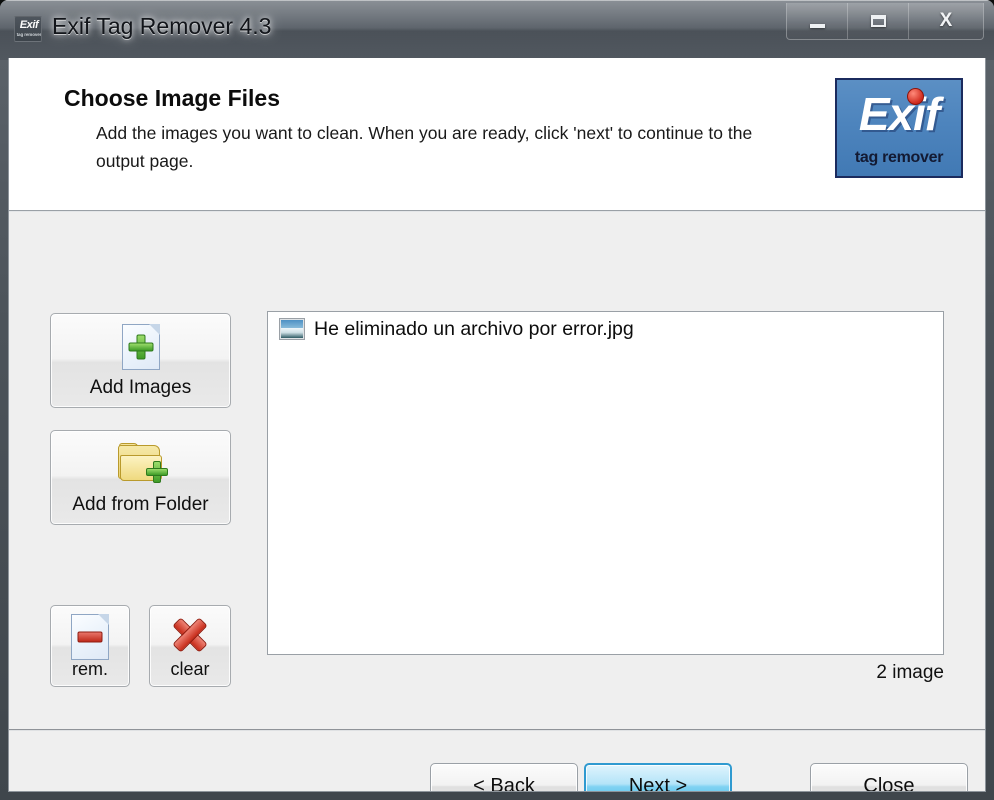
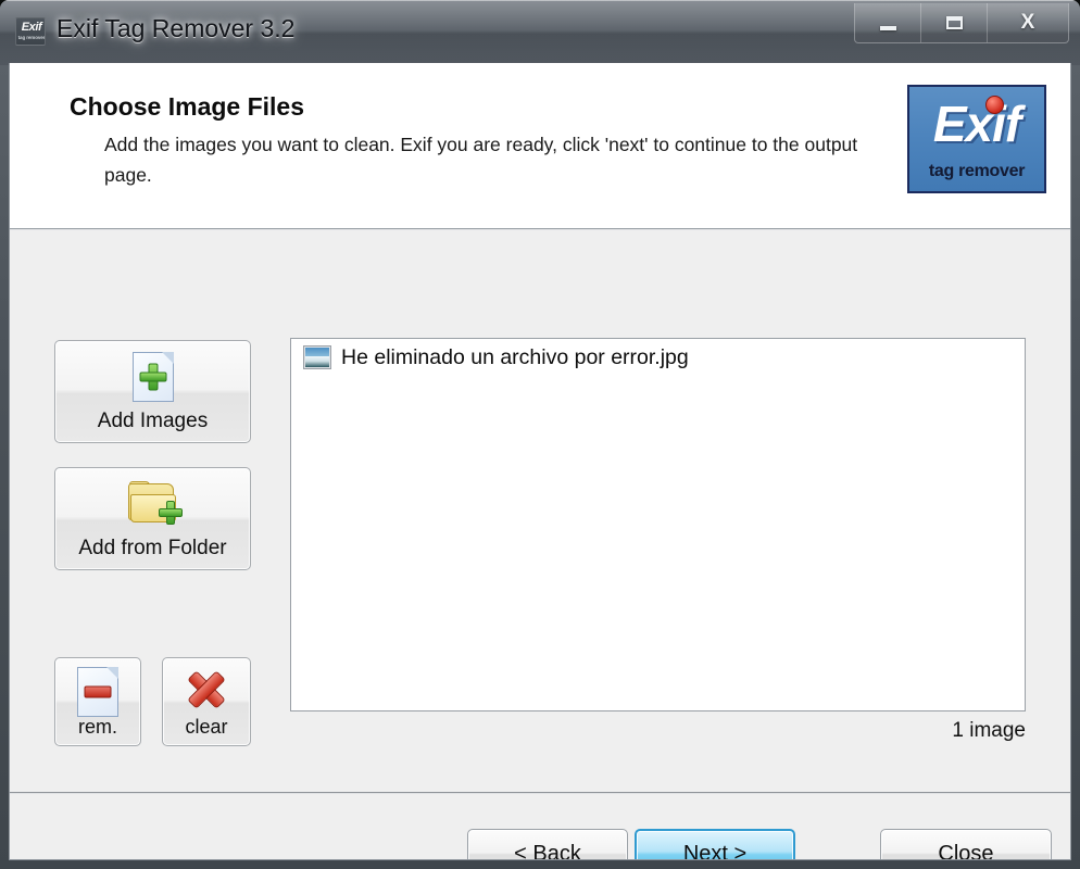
  Exif
- Exif Tag Remover 4.3
+ Exif Tag Remover 3.2
  X
  Choose Image Files
- Add the images you want to clean. When you are ready, click 'next' to continue to the output page.
+ Add the images you want to clean. Exif you are ready, click 'next' to continue to the output page.
  Exif
  tag remover
  Add Images
  Add from Folder
  rem.
  clear
  He eliminado un archivo por error.jpg
- 2 image
+ 1 image
  < Back
  Next >
  Close
